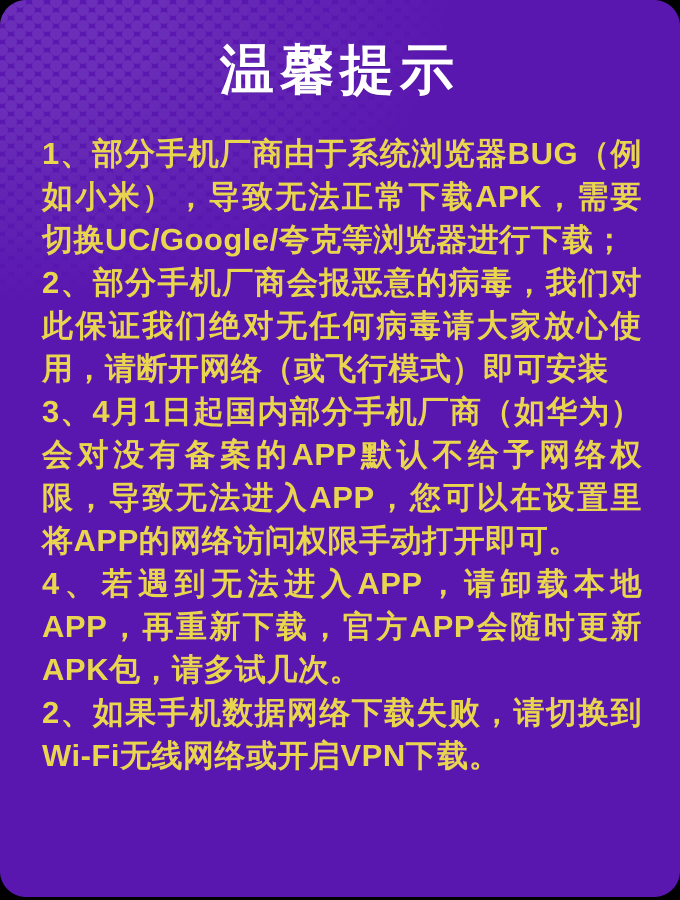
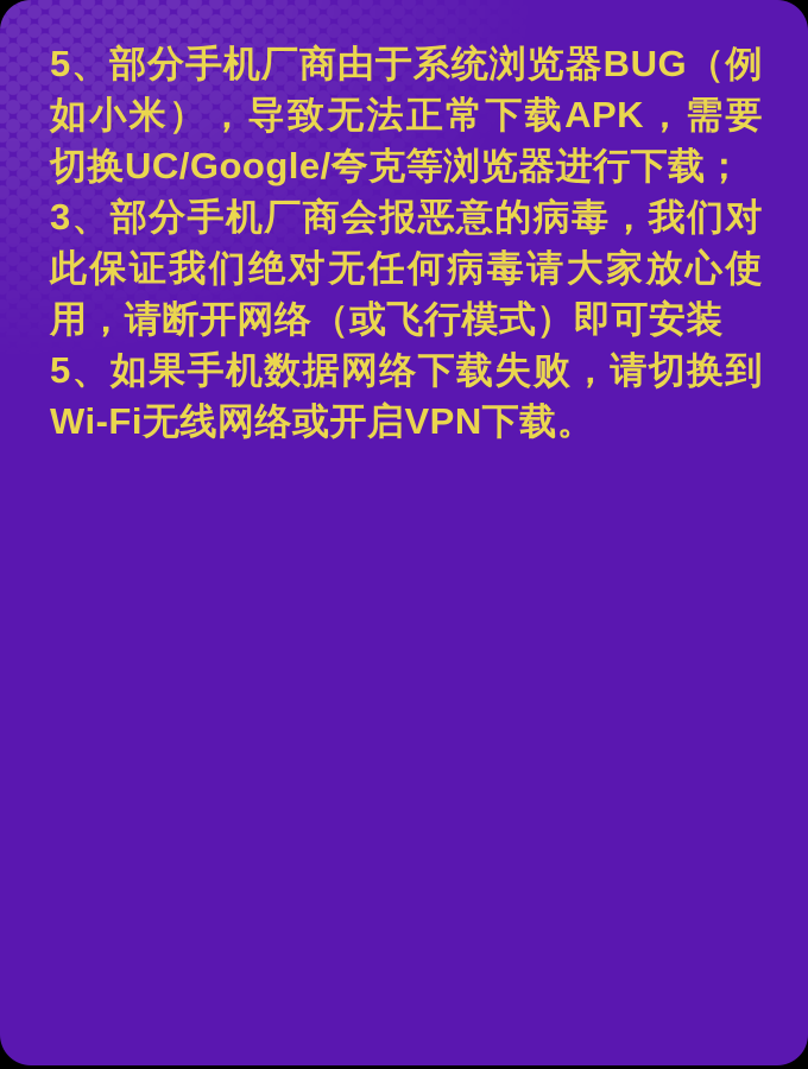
- 温馨提示
- 1、部分手机厂商由于系统浏览器BUG（例如小米），导致无法正常下载APK，需要切换UC/Google/夸克等浏览器进行下载；
+ 5、部分手机厂商由于系统浏览器BUG（例如小米），导致无法正常下载APK，需要切换UC/Google/夸克等浏览器进行下载；
- 2、部分手机厂商会报恶意的病毒，我们对此保证我们绝对无任何病毒请大家放心使用，请断开网络（或飞行模式）即可安装
+ 3、部分手机厂商会报恶意的病毒，我们对此保证我们绝对无任何病毒请大家放心使用，请断开网络（或飞行模式）即可安装
- 3、4月1日起国内部分手机厂商（如华为）会对没有备案的APP默认不给予网络权限，导致无法进入APP，您可以在设置里将APP的网络访问权限手动打开即可。
- 4、若遇到无法进入APP，请卸载本地APP，再重新下载，官方APP会随时更新APK包，请多试几次。
- 2、如果手机数据网络下载失败，请切换到Wi-Fi无线网络或开启VPN下载。
+ 5、如果手机数据网络下载失败，请切换到Wi-Fi无线网络或开启VPN下载。
